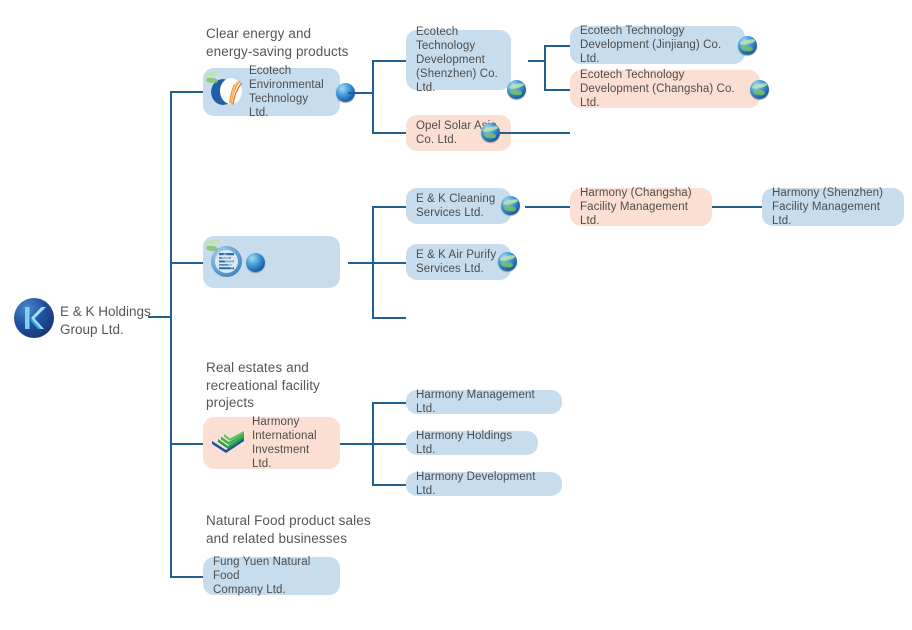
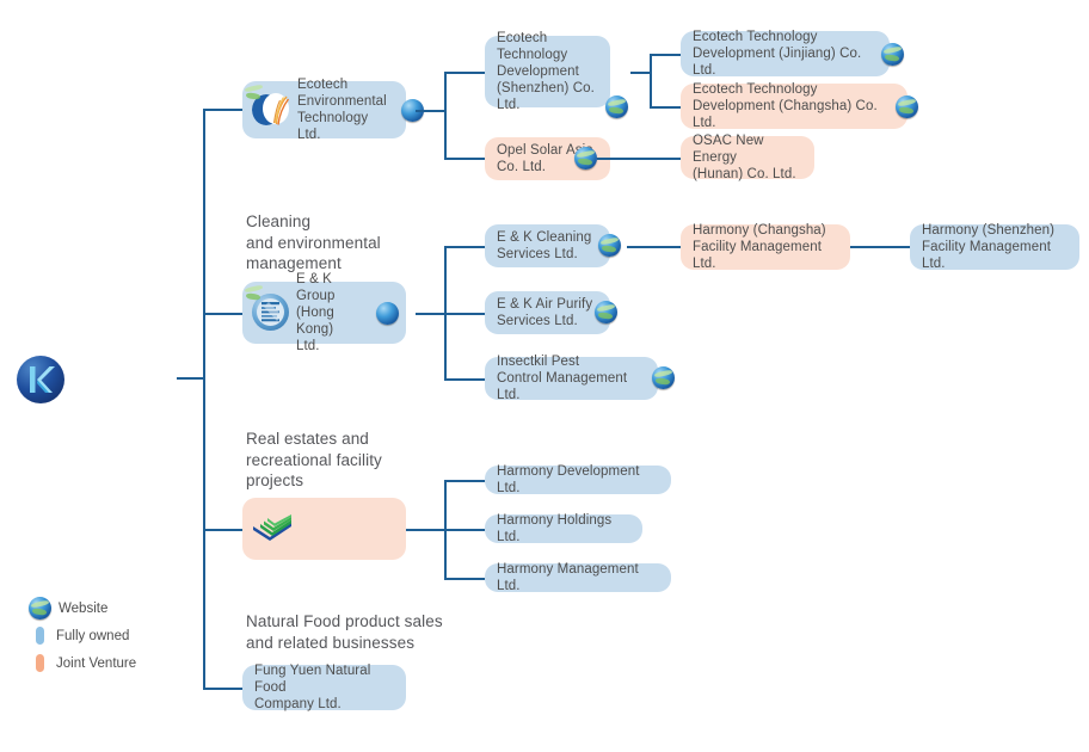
- E & K Holdings
- Group Ltd.
- Clear energy and
- energy-saving products
  Ecotech
  Environmental
  Technology Ltd.
  Ecotech
  Technology
  Development
  (Shenzhen) Co. Ltd.
  Ecotech Technology
  Development (Jinjiang) Co. Ltd.
  Ecotech Technology
  Development (Changsha) Co. Ltd.
  Opel Solar A
  Co. Ltd.
+ OSAC New Energy
+ (Hunan) Co. Ltd.
+ Cleaning
+ and environmental
+ management
+ E & K Group
+ (Hong Kong)
+ Ltd.
  E & K Cleaning
  Services Ltd.
  Harmony (Changsha)
  Facility Management Ltd.
  Harmony (Shenzhen)
  Facility Management Ltd.
  E & K Air Purify
  Services Ltd.
+ Insectkil Pest
+ Control Management Ltd.
  Real estates and
  recreational facility
  projects
- Harmony
- International
- Investment Ltd.
- Harmony Management Ltd.
+ Harmony Development Ltd.
  Harmony Holdings Ltd.
- Harmony Development Ltd.
+ Harmony Management Ltd.
  Natural Food product sales
  and related businesses
  Fung Yuen Natural Food
  Company Ltd.
+ Website
+ Fully owned
+ Joint Venture
